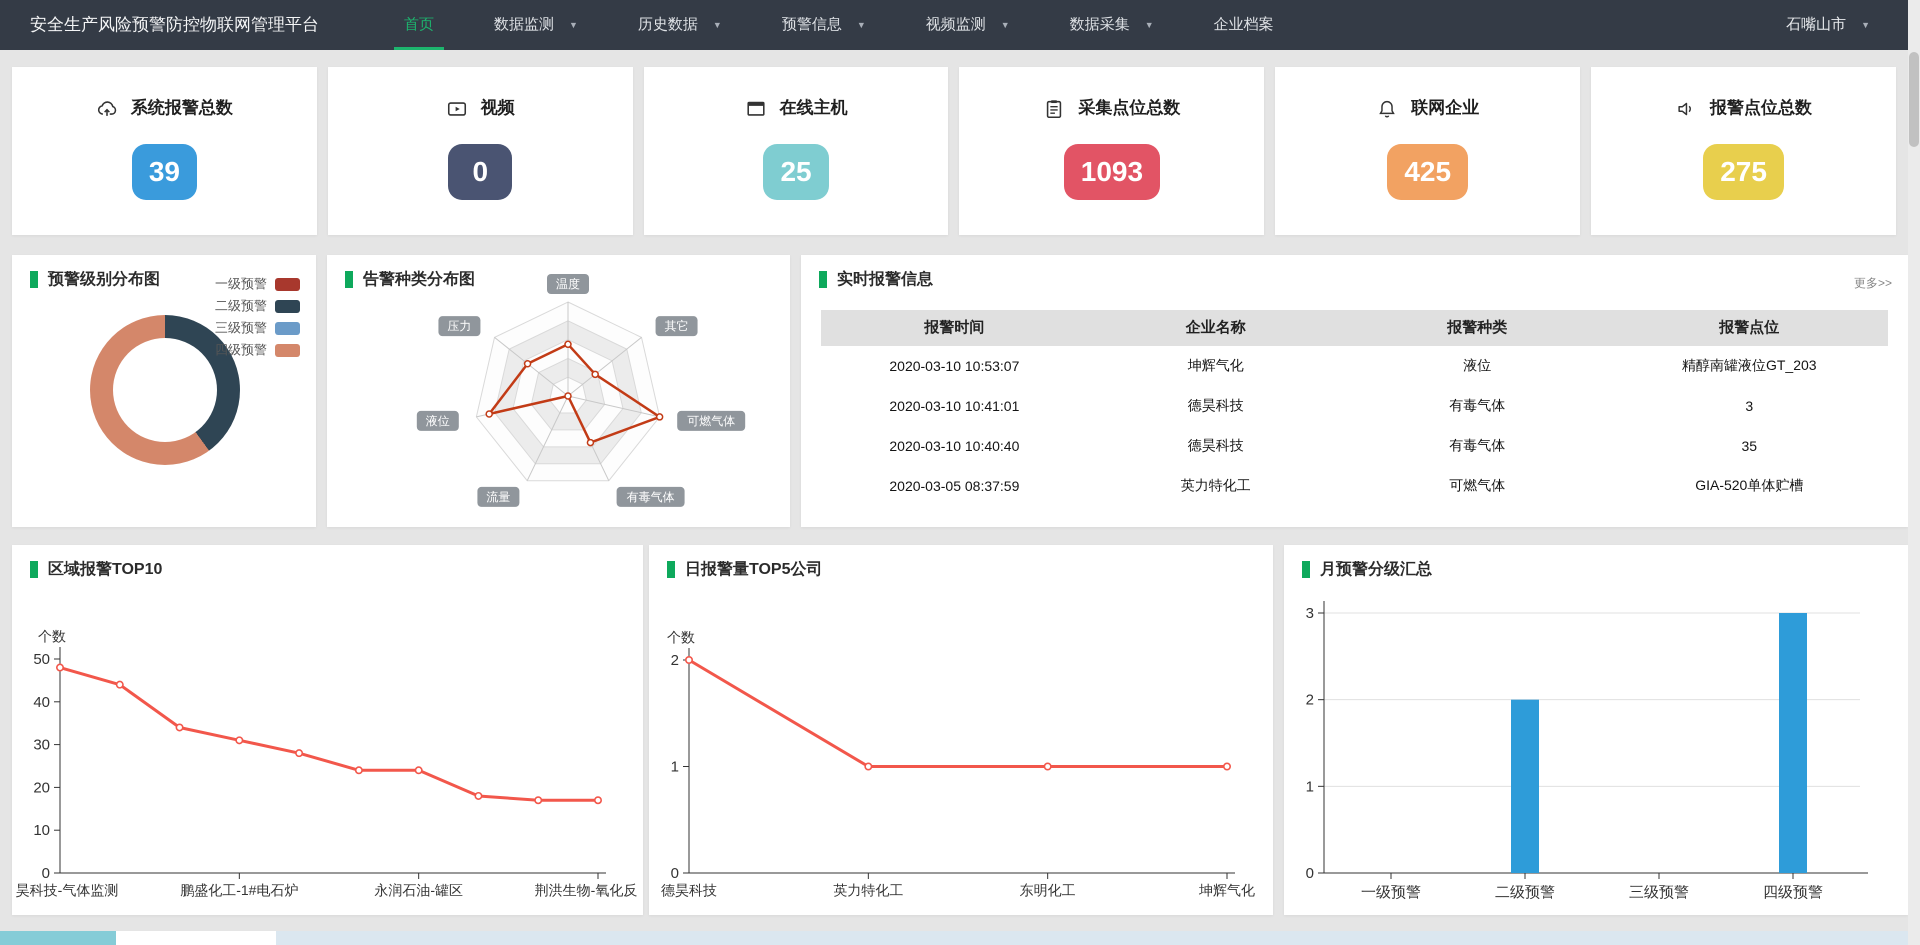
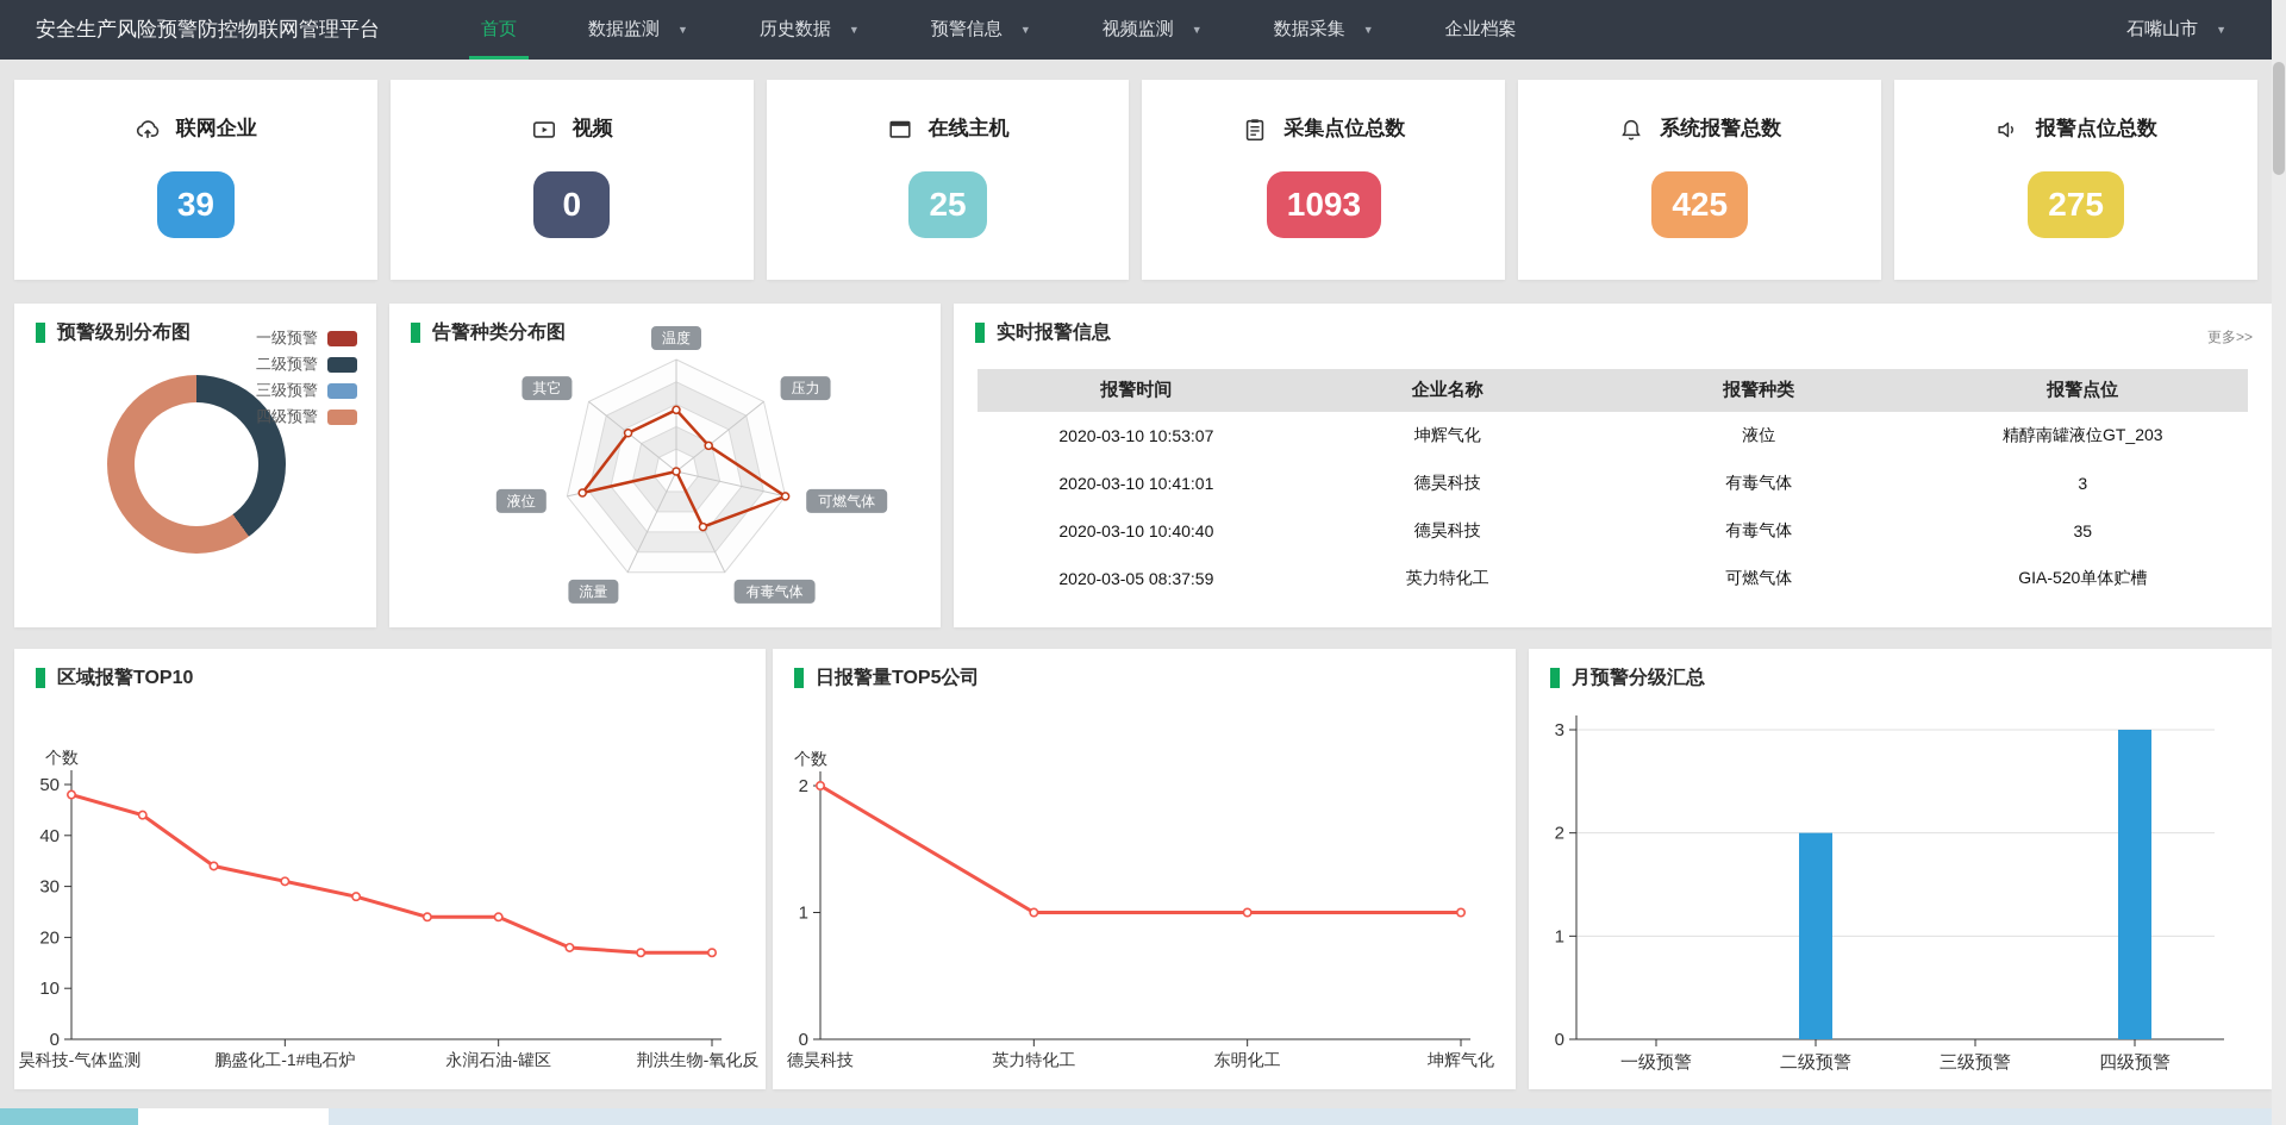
  安全生产风险预警防控物联网管理平台
  首页
  数据监测
  ▼
  历史数据
  ▼
  预警信息
  ▼
  视频监测
  ▼
  数据采集
  ▼
  企业档案
  石嘴山市
  ▼
- 系统报警总数
+ 联网企业
  39
  视频
  0
  在线主机
  25
  采集点位总数
  1093
- 联网企业
+ 系统报警总数
  425
  报警点位总数
  275
  预警级别分布图
  一级预警
  二级预警
  三级预警
  四级预警
  告警种类分布图
  温度
- 其它
+ 压力
  可燃气体
  有毒气体
  流量
  液位
- 压力
+ 其它
  实时报警信息
  更多>>
  报警时间
  企业名称
  报警种类
  报警点位
  2020-03-10 10:53:07
  坤辉气化
  液位
  精醇南罐液位GT_203
  2020-03-10 10:41:01
  德昊科技
  有毒气体
  3
  2020-03-10 10:40:40
  德昊科技
  有毒气体
  35
  2020-03-05 08:37:59
  英力特化工
  可燃气体
  GIA-520单体贮槽
  区域报警TOP10
  个数
  0
  10
  20
  30
  40
  50
  昊科技-气体监测
  鹏盛化工-1#电石炉
  永润石油-罐区
  荆洪生物-氧化反
  日报警量TOP5公司
  个数
  0
  1
  2
  德昊科技
  英力特化工
  东明化工
  坤辉气化
  月预警分级汇总
  0
  1
  2
  3
  一级预警
  二级预警
  三级预警
  四级预警
